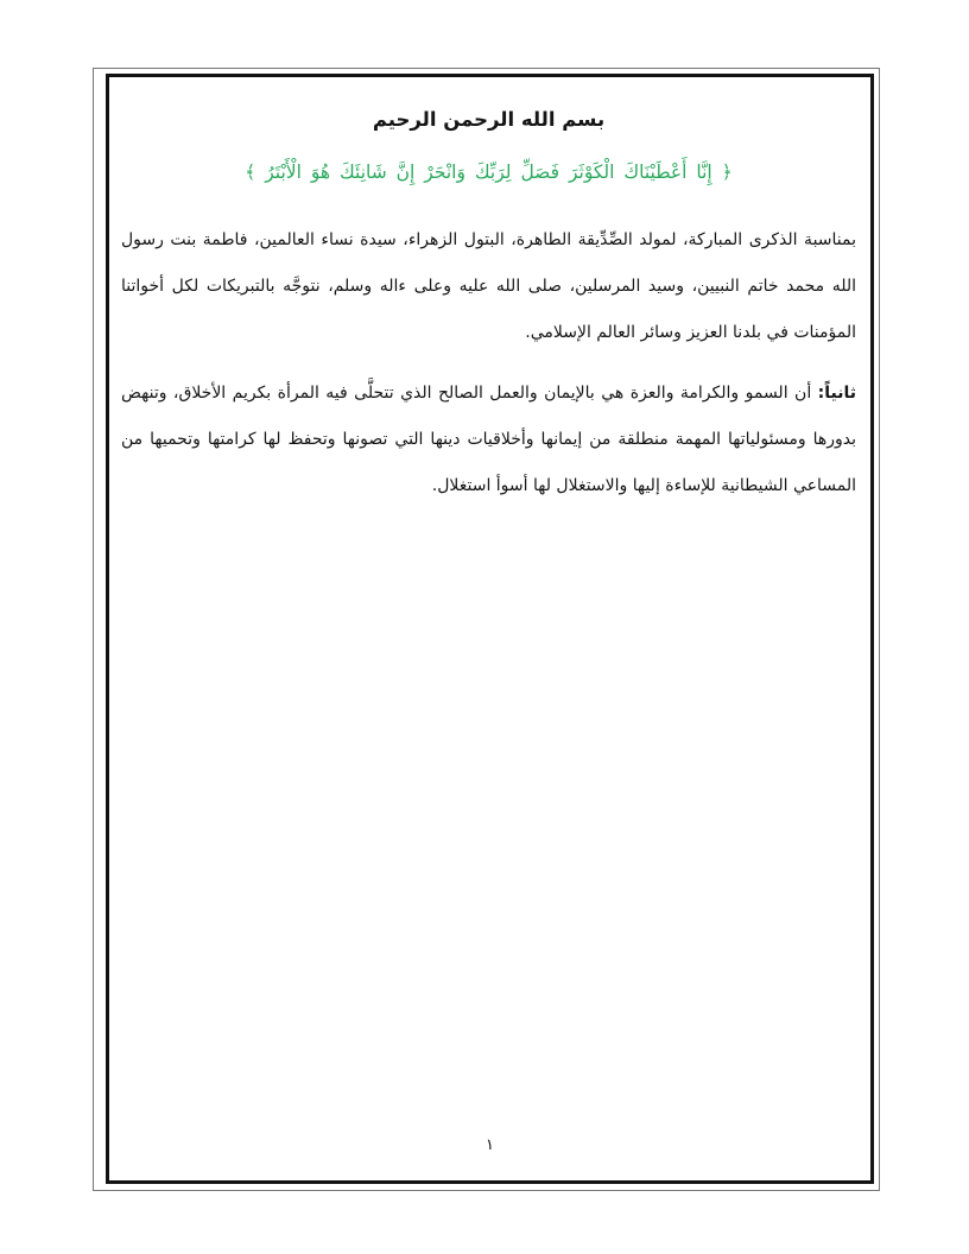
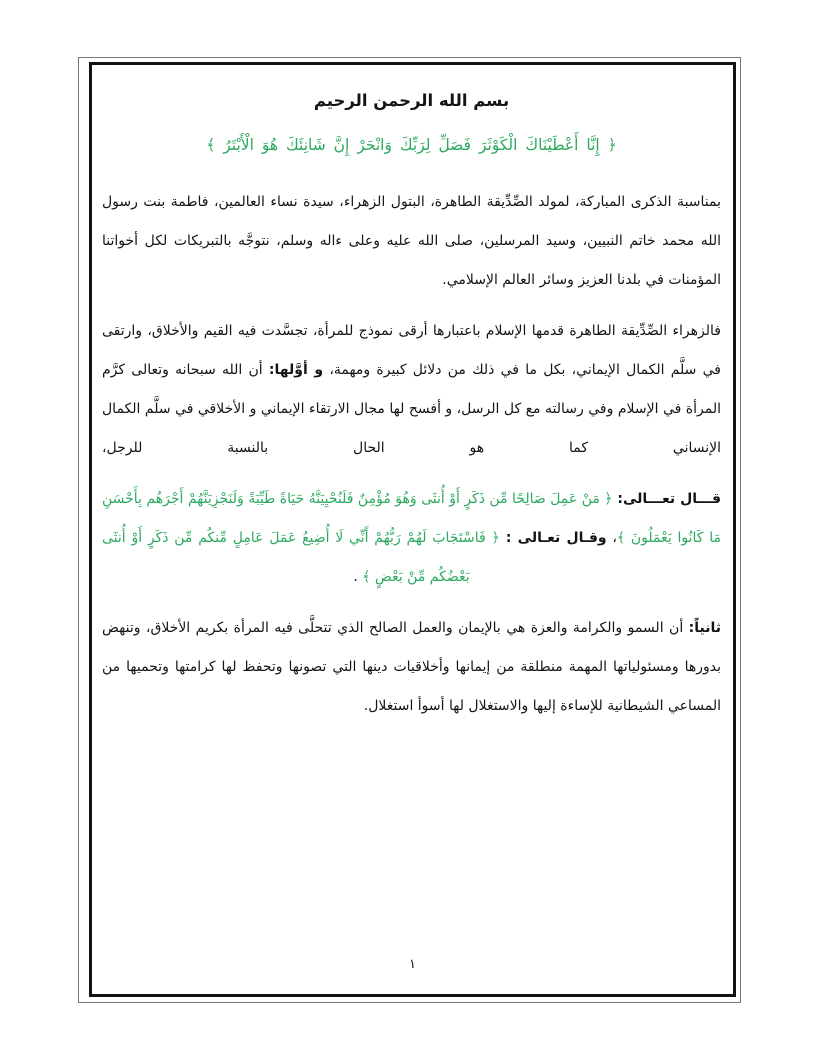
  بسم الله الرحمن الرحيم
  ﴿ إِنَّا أَعْطَيْنَاكَ الْكَوْثَرَ فَصَلِّ لِرَبِّكَ وَانْحَرْ إِنَّ شَانِئَكَ هُوَ الْأَبْتَرُ ﴾
  بمناسبة الذكرى المباركة، لمولد الصِّدِّيقة الطاهرة، البتول الزهراء، سيدة نساء العالمين، فاطمة بنت رسول الله محمد خاتم النبيين، وسيد المرسلين، صلى الله عليه وعلى ءاله وسلم، نتوجَّه بالتبريكات لكل أخواتنا المؤمنات في بلدنا العزيز وسائر العالم الإسلامي.
+ فالزهراء الصِّدِّيقة الطاهرة قدمها الإسلام باعتبارها أرقى نموذج للمرأة، تجسَّدت فيه القيم والأخلاق، وارتقى في سلَّم الكمال الإيماني، بكل ما في ذلك من دلائل كبيرة ومهمة، و أوَّلها: أن الله سبحانه وتعالى كرَّم المرأة في الإسلام وفي رسالته مع كل الرسل، و أفسح لها مجال الارتقاء الإيماني و الأخلاقي في سلَّم الكمال الإنساني كما هو الحال بالنسبة للرجل،
+ قـــال تعـــالى: ﴿ مَنْ عَمِلَ صَالِحًا مِّن ذَكَرٍ أَوْ أُنثَى وَهُوَ مُؤْمِنٌ فَلَنُحْيِيَنَّهُ حَيَاةً طَيِّبَةً وَلَنَجْزِيَنَّهُمْ أَجْرَهُم بِأَحْسَنِ مَا كَانُوا يَعْمَلُونَ ﴾، وقـال تعـالى : ﴿ فَاسْتَجَابَ لَهُمْ رَبُّهُمْ أَنِّي لَا أُضِيعُ عَمَلَ عَامِلٍ مِّنكُم مِّن ذَكَرٍ أَوْ أُنثَى بَعْضُكُم مِّنْ بَعْضٍ ﴾ .
  ثانياً: أن السمو والكرامة والعزة هي بالإيمان والعمل الصالح الذي تتحلَّى فيه المرأة بكريم الأخلاق، وتنهض بدورها ومسئولياتها المهمة منطلقة من إيمانها وأخلاقيات دينها التي تصونها وتحفظ لها كرامتها وتحميها من المساعي الشيطانية للإساءة إليها والاستغلال لها أسوأ استغلال.
  ١
